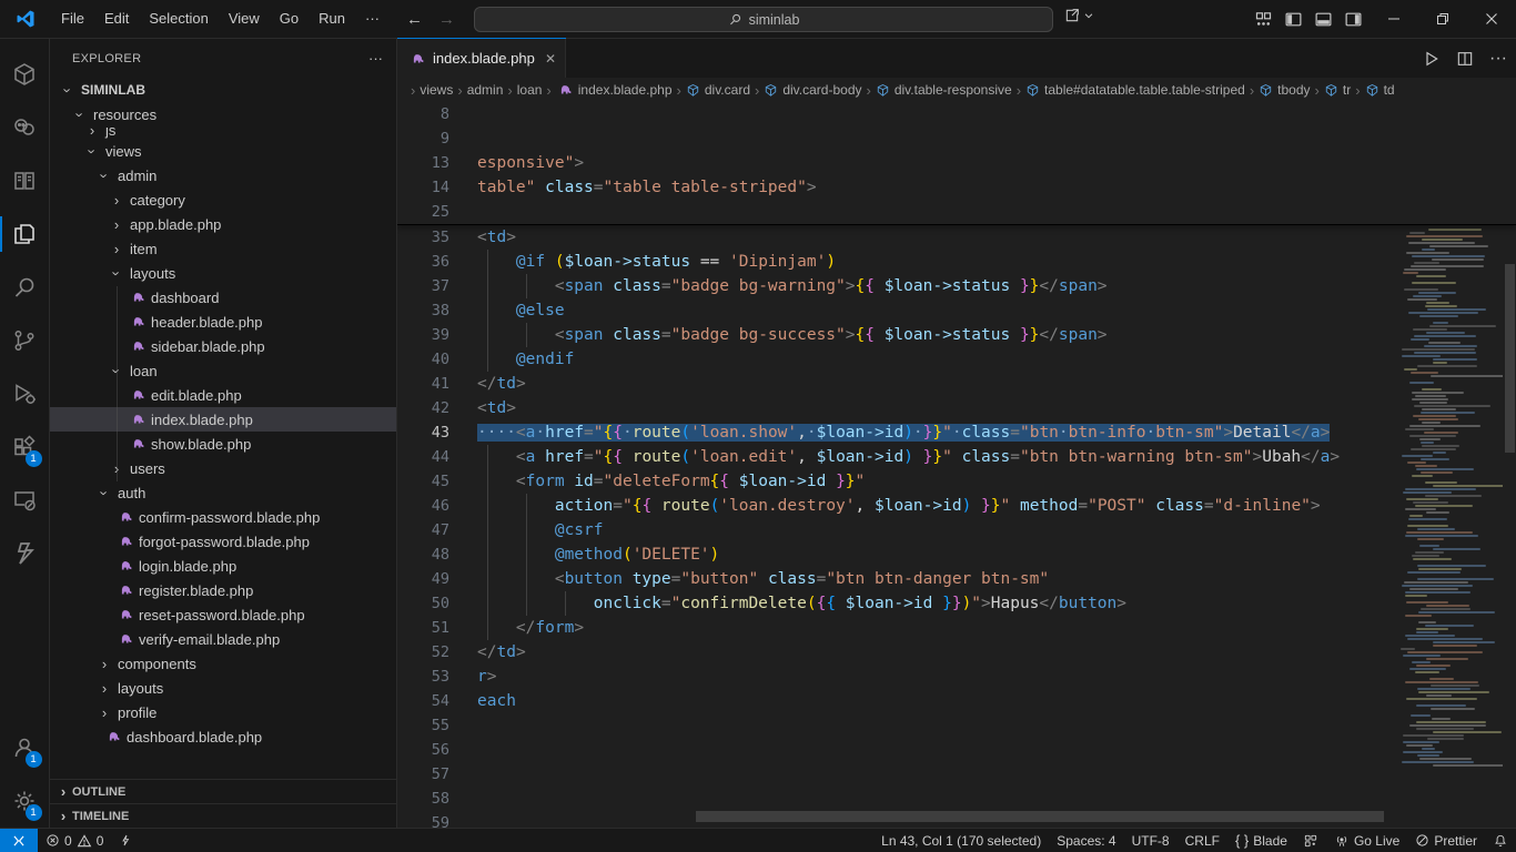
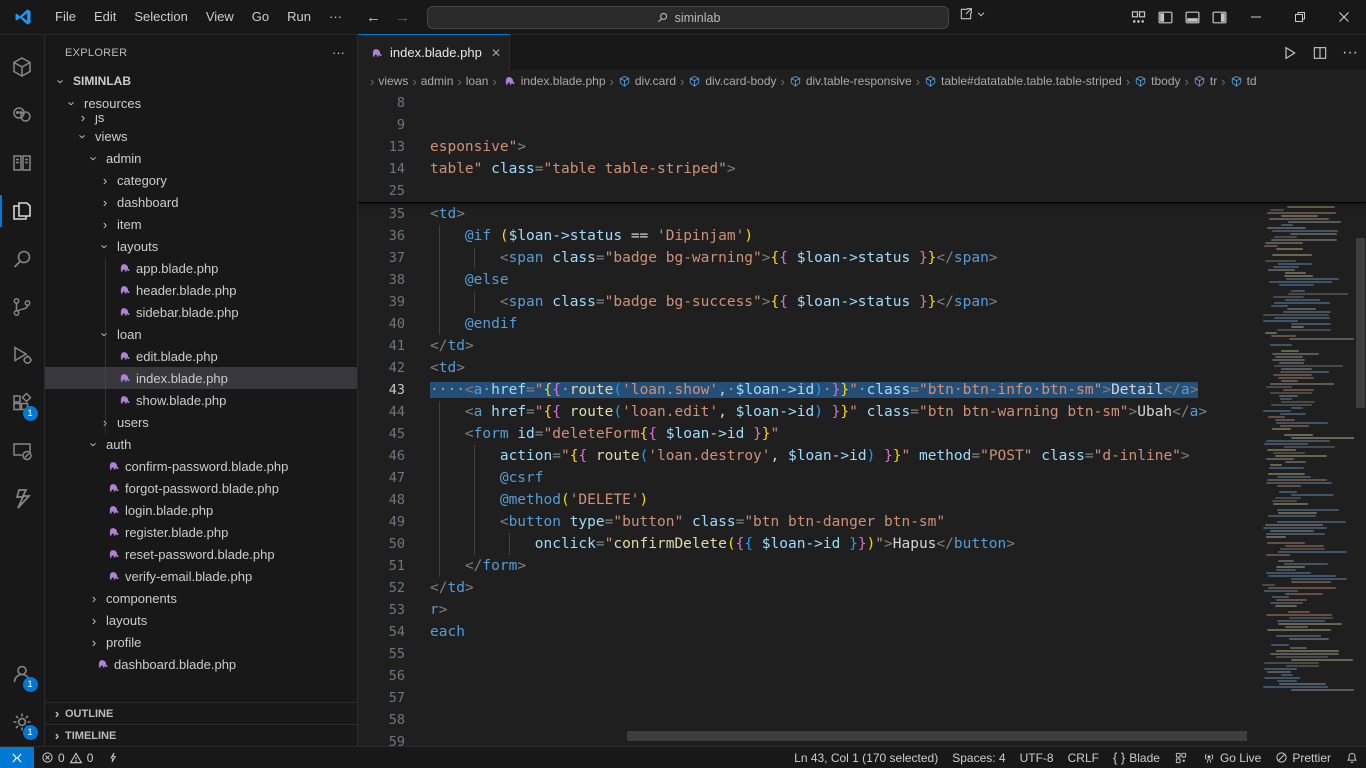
  File
  Edit
  Selection
  View
  Go
  Run
  ···
  ←
  →
  siminlab
  1
  1
  1
  EXPLORER
  ···
  SIMINLAB
  resources
  ›
  js
  views
  admin
  ›
  category
  ›
- app.blade.php
+ dashboard
  ›
  item
  layouts
- dashboard
+ app.blade.php
  header.blade.php
  sidebar.blade.php
  loan
  edit.blade.php
  index.blade.php
  show.blade.php
  ›
  users
  auth
  confirm-password.blade.php
  forgot-password.blade.php
  login.blade.php
  register.blade.php
  reset-password.blade.php
  verify-email.blade.php
  ›
  components
  ›
  layouts
  ›
  profile
  dashboard.blade.php
  ›
  OUTLINE
  ›
  TIMELINE
  index.blade.php
  ✕
  ···
  ›
  views
  ›
  admin
  ›
  loan
  ›
  index.blade.php
  ›
  div.card
  ›
  div.card-body
  ›
  div.table-responsive
  ›
  table#datatable.table.table-striped
  ›
  tbody
  ›
  tr
  ›
  td
  8
  9
  13
  esponsive">
  14
  table" class="table table-striped">
  25
  35
  <td>
  36
  @if ($loan->status == 'Dipinjam')
  37
  <span class="badge bg-warning">{{ $loan->status }}</span>
  38
  @else
  39
  <span class="badge bg-success">{{ $loan->status }}</span>
  40
  @endif
  41
  </td>
  42
  <td>
  43
  ····<a·href="{{·route('loan.show',·$loan->id)·}}"·class="btn·btn-info·btn-sm">Detail</a>
  44
  <a href="{{ route('loan.edit', $loan->id) }}" class="btn btn-warning btn-sm">Ubah</a>
  45
  <form id="deleteForm{{ $loan->id }}"
  46
  action="{{ route('loan.destroy', $loan->id) }}" method="POST" class="d-inline">
  47
  @csrf
  48
  @method('DELETE')
  49
  <button type="button" class="btn btn-danger btn-sm"
  50
  onclick="confirmDelete({{ $loan->id }})">Hapus</button>
  51
  </form>
  52
  </td>
  53
  r>
  54
  each
  55
  56
  57
  58
  59
  0
  0
  Ln 43, Col 1 (170 selected)
  Spaces: 4
  UTF-8
  CRLF
  { }
  Blade
  Go Live
  Prettier
